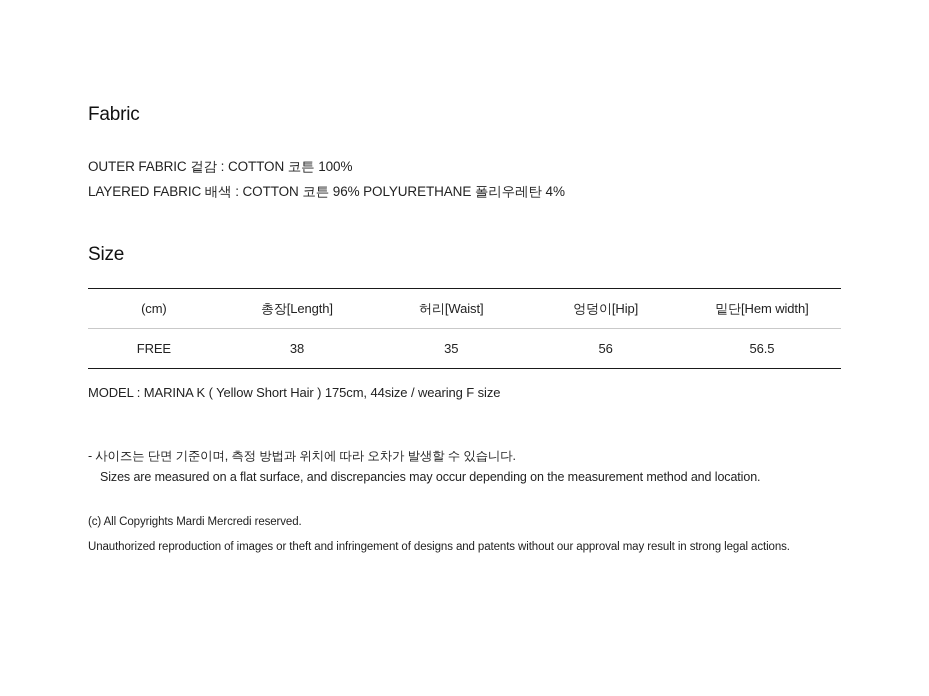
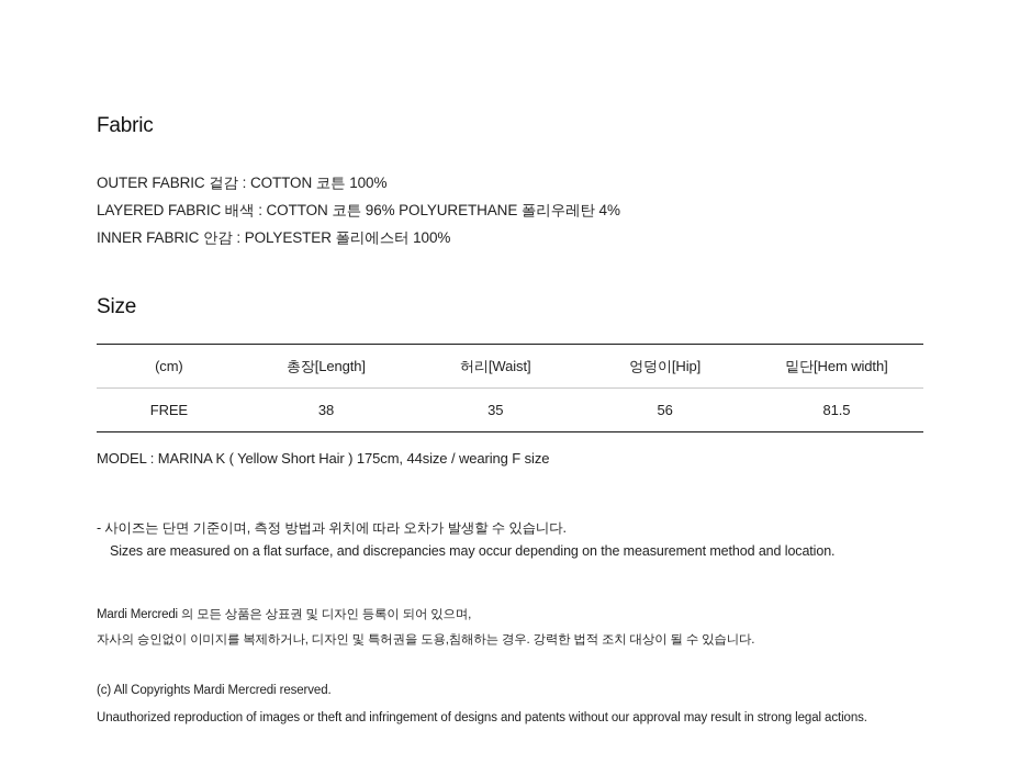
  Fabric
  OUTER FABRIC 겉감 : COTTON 코튼 100%
  LAYERED FABRIC 배색 : COTTON 코튼 96% POLYURETHANE 폴리우레탄 4%
+ INNER FABRIC 안감 : POLYESTER 폴리에스터 100%
  Size
  (cm)	총장[Length]	허리[Waist]	엉덩이[Hip]	밑단[Hem width]
- FREE	38	35	56	56.5
+ FREE	38	35	56	81.5
  MODEL : MARINA K ( Yellow Short Hair ) 175cm, 44size / wearing F size
  - 사이즈는 단면 기준이며, 측정 방법과 위치에 따라 오차가 발생할 수 있습니다.
  Sizes are measured on a flat surface, and discrepancies may occur depending on the measurement method and location.
+ Mardi Mercredi 의 모든 상품은 상표권 및 디자인 등록이 되어 있으며,
+ 자사의 승인없이 이미지를 복제하거나, 디자인 및 특허권을 도용,침해하는 경우. 강력한 법적 조치 대상이 될 수 있습니다.
  (c) All Copyrights Mardi Mercredi reserved.
  Unauthorized reproduction of images or theft and infringement of designs and patents without our approval may result in strong legal actions.
